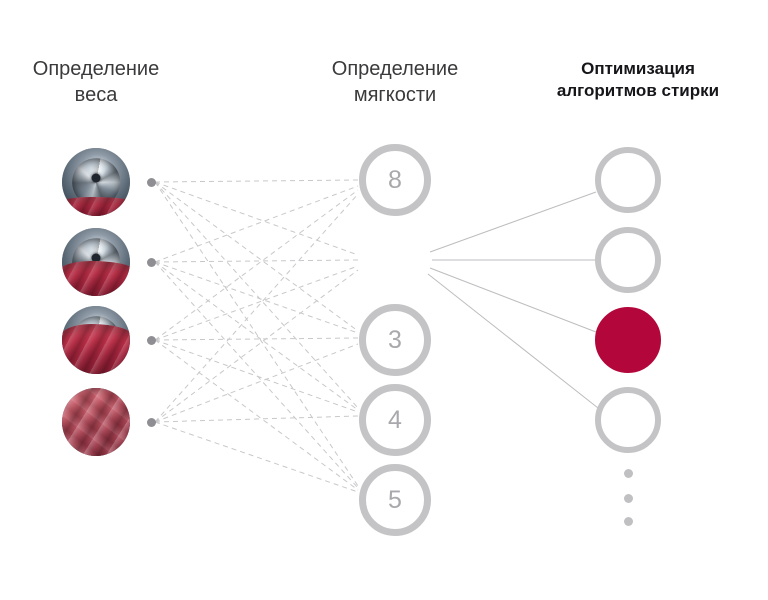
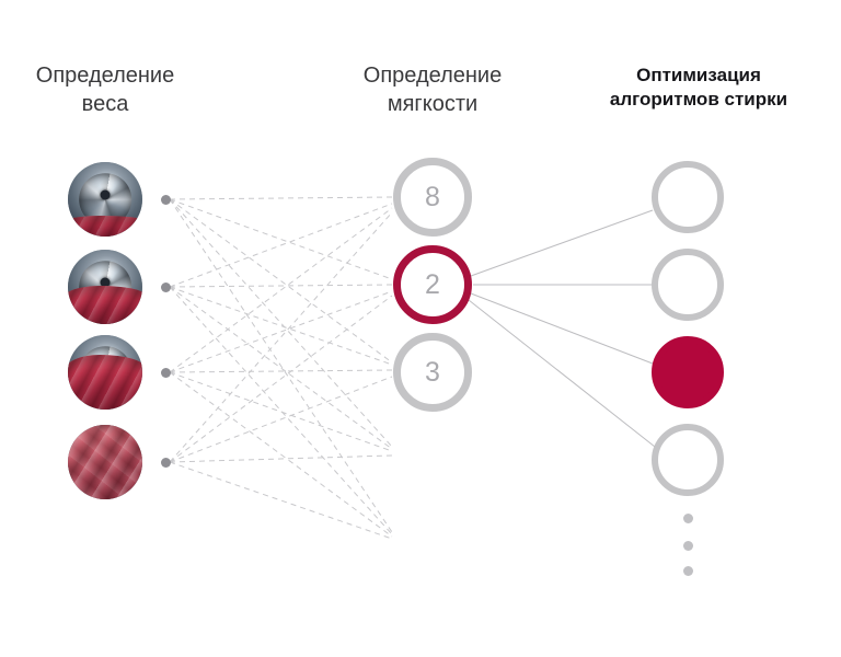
  Определение
  веса
  Определение
  мягкости
  Оптимизация
  алгоритмов стирки
  8
+ 2
  3
- 4
- 5
